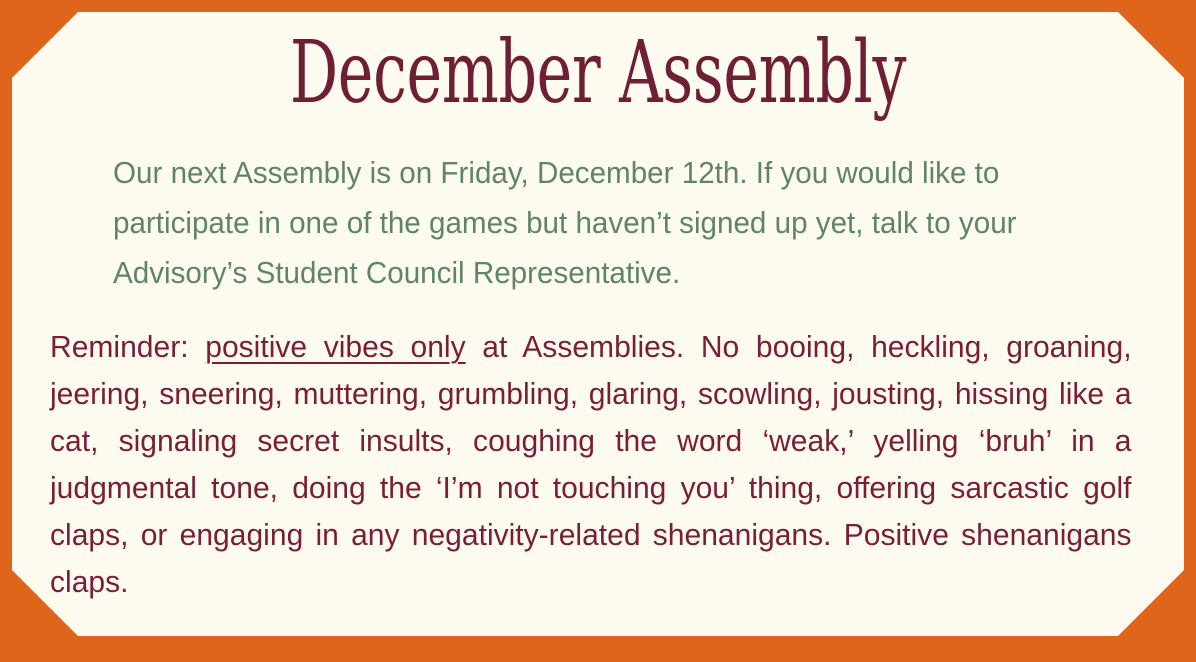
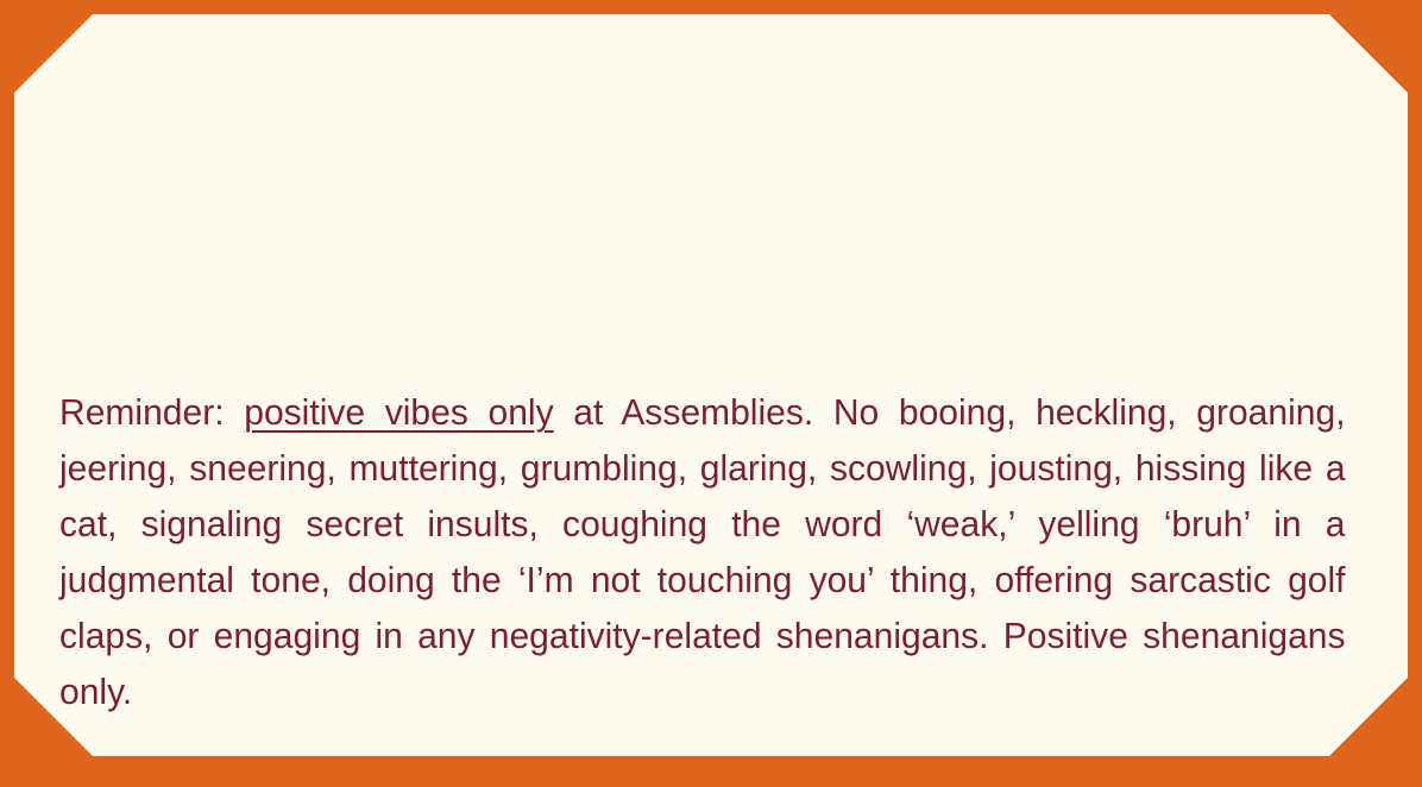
- December Assembly
- Our next Assembly is on Friday, December 12th. If you would like to participate in one of the games but haven’t signed up yet, talk to your Advisory’s Student Council Representative.
- Reminder: positive vibes only at Assemblies. No booing, heckling, groaning, jeering, sneering, muttering, grumbling, glaring, scowling, jousting, hissing like a cat, signaling secret insults, coughing the word ‘weak,’ yelling ‘bruh’ in a judgmental tone, doing the ‘I’m not touching you’ thing, offering sarcastic golf claps, or engaging in any negativity-related shenanigans. Positive shenanigans claps.
+ Reminder: positive vibes only at Assemblies. No booing, heckling, groaning, jeering, sneering, muttering, grumbling, glaring, scowling, jousting, hissing like a cat, signaling secret insults, coughing the word ‘weak,’ yelling ‘bruh’ in a judgmental tone, doing the ‘I’m not touching you’ thing, offering sarcastic golf claps, or engaging in any negativity-related shenanigans. Positive shenanigans only.
